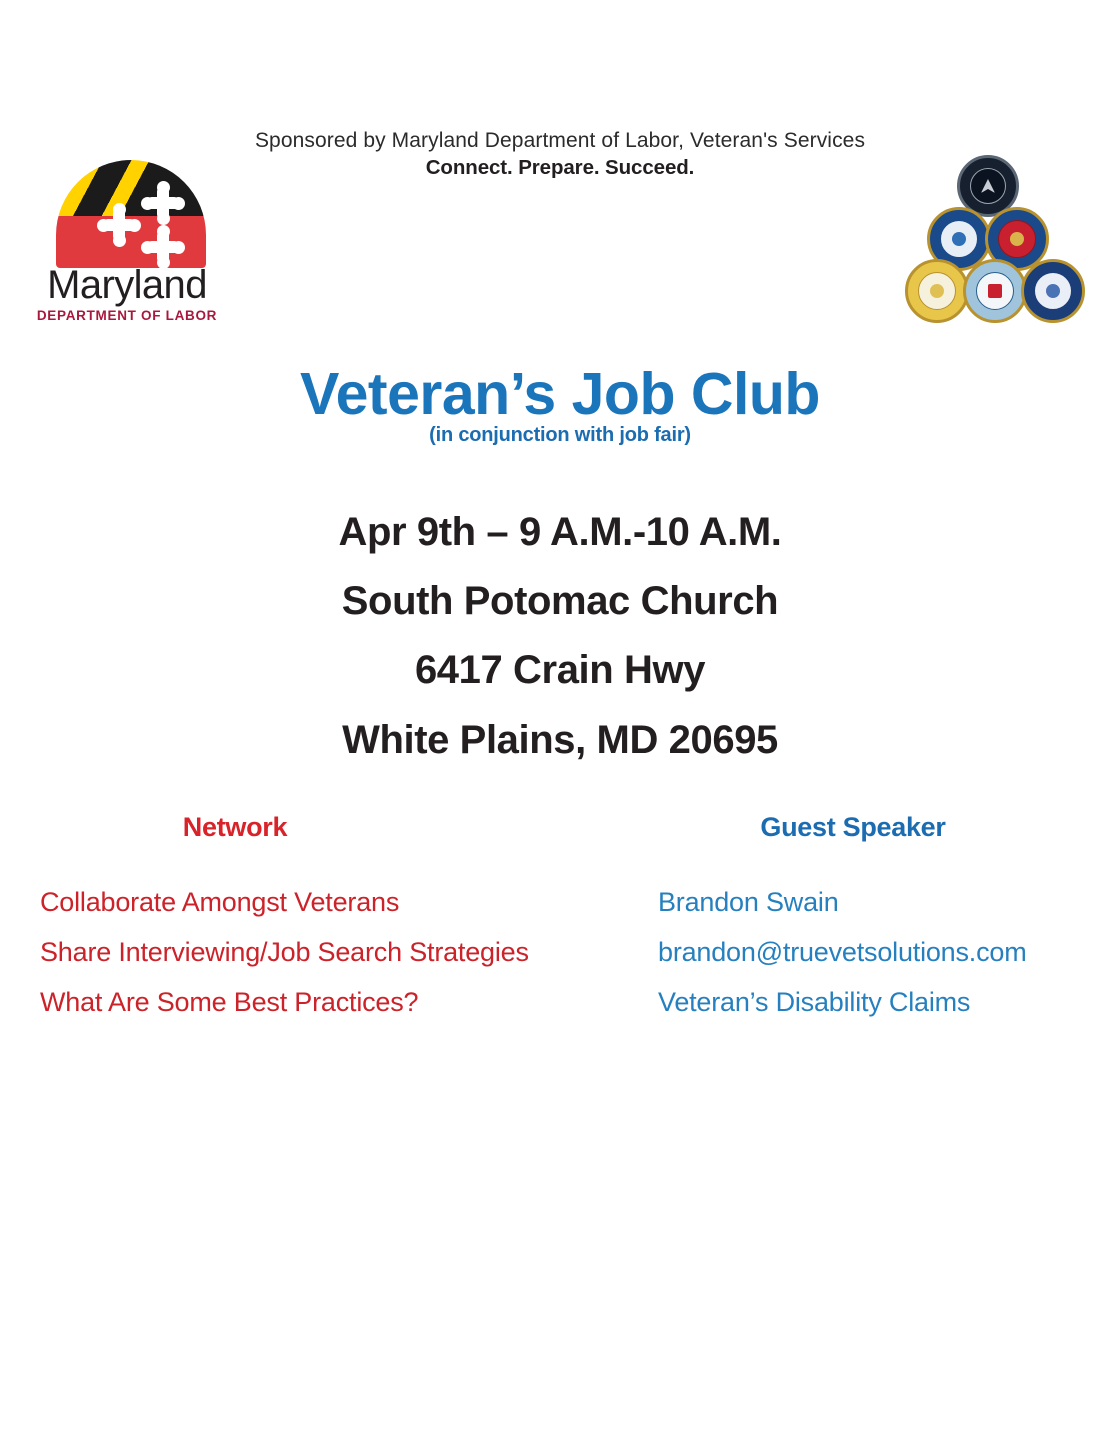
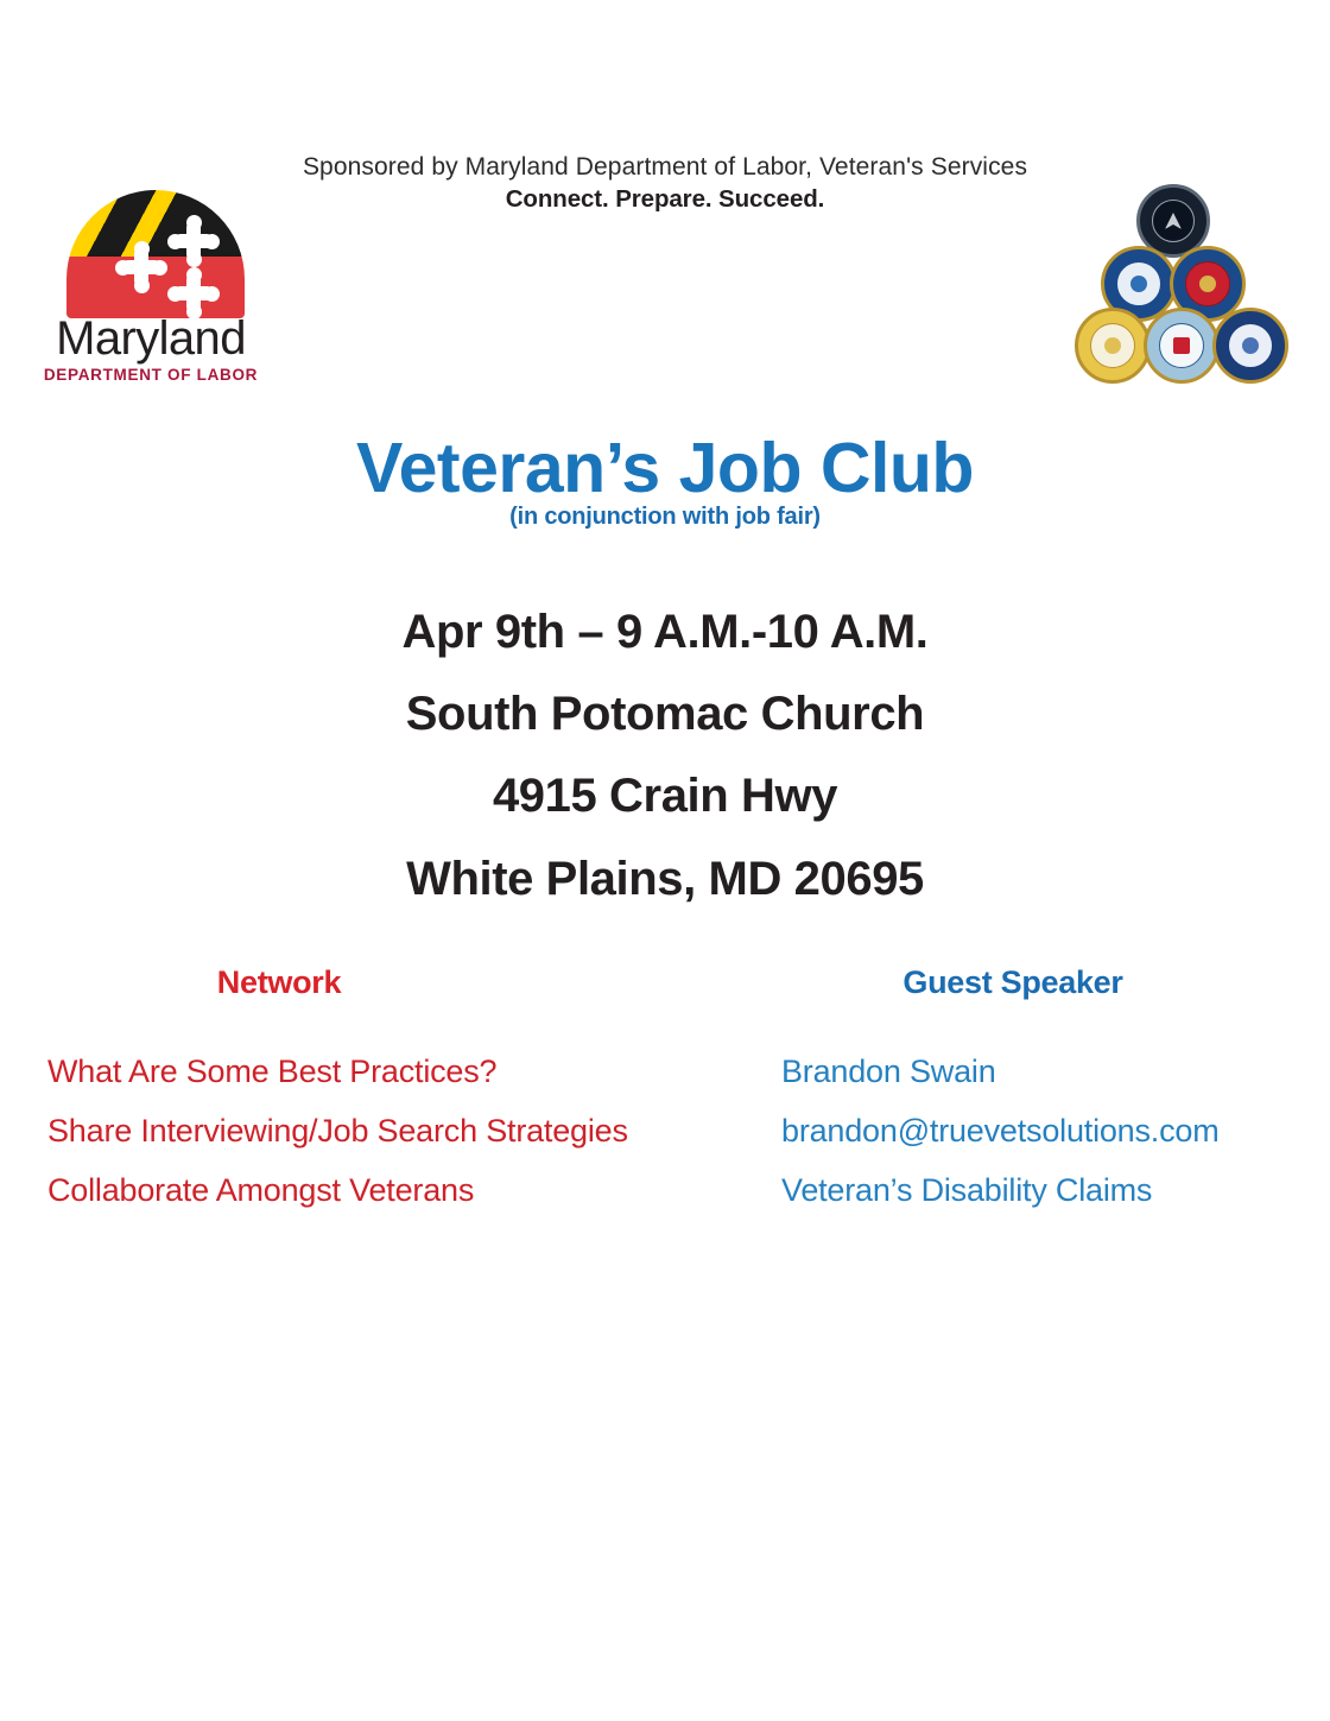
  Sponsored by Maryland Department of Labor, Veteran's Services
  Connect. Prepare. Succeed.
  Maryland
  DEPARTMENT OF LABOR
  Veteran’s Job Club
  (in conjunction with job fair)
  Apr 9th – 9 A.M.-10 A.M.
  South Potomac Church
- 6417 Crain Hwy
+ 4915 Crain Hwy
  White Plains, MD 20695
  Network
- Collaborate Amongst Veterans
+ What Are Some Best Practices?
  Share Interviewing/Job Search Strategies
- What Are Some Best Practices?
+ Collaborate Amongst Veterans
  Guest Speaker
  Brandon Swain
  brandon@truevetsolutions.com
  Veteran’s Disability Claims
